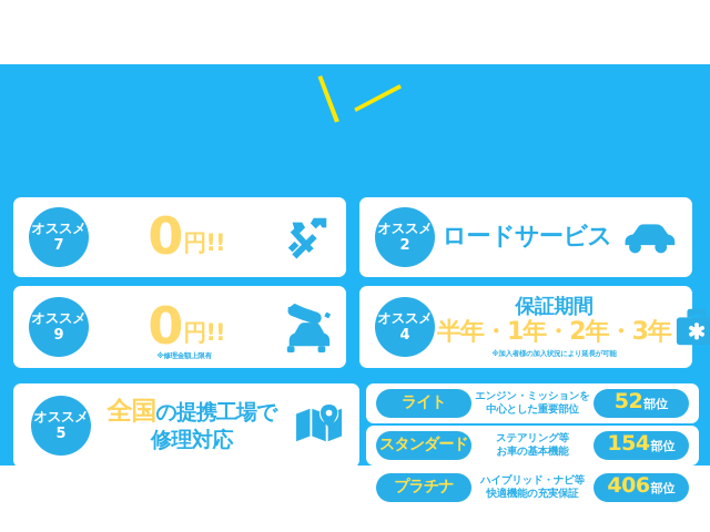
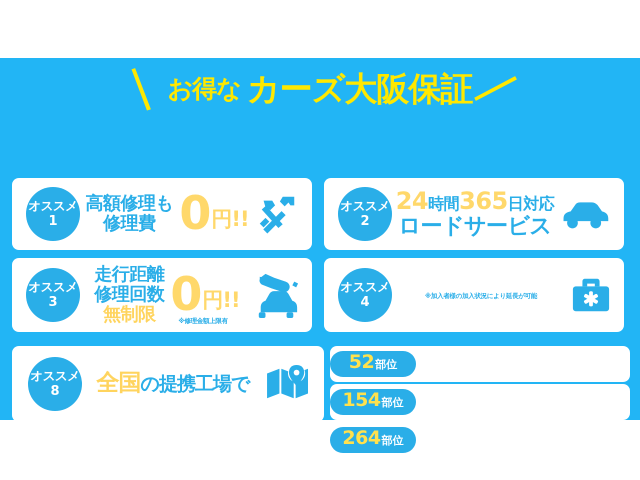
+ お得な
+ カーズ大阪保証
  オススメ
- 7
+ 1
+ 高額修理も
+ 修理費
  0
  円!!
  オススメ
  2
+ 24時間365日対応
  ロードサービス
  オススメ
- 9
+ 3
+ 走行距離
+ 修理回数
+ 無制限
  0
  円!!
  ※修理金額上限有
  オススメ
  4
- 保証期間
- 半年・1年・2年・3年
  ※加入者様の加入状況により延長が可能
  オススメ
- 5
+ 8
  全国の提携工場で
- 修理対応
- ライト
- エンジン・ミッションを
- 中心とした重要部位
  52
  部位
- スタンダード
- ステアリング等
- お車の基本機能
  154
  部位
- プラチナ
- ハイブリッド・ナビ等
- 快適機能の充実保証
- 406
+ 264
  部位
